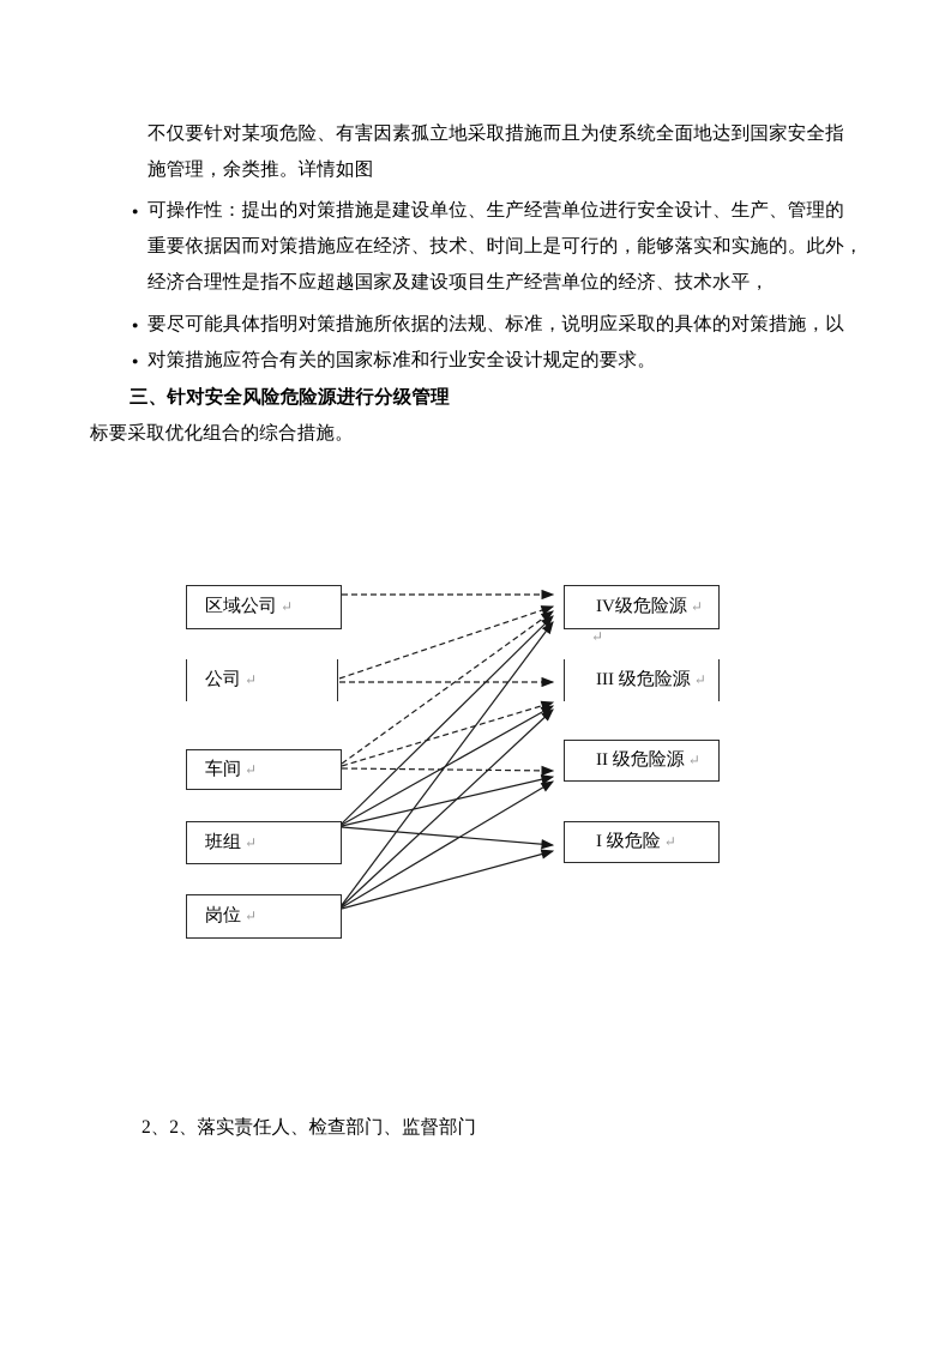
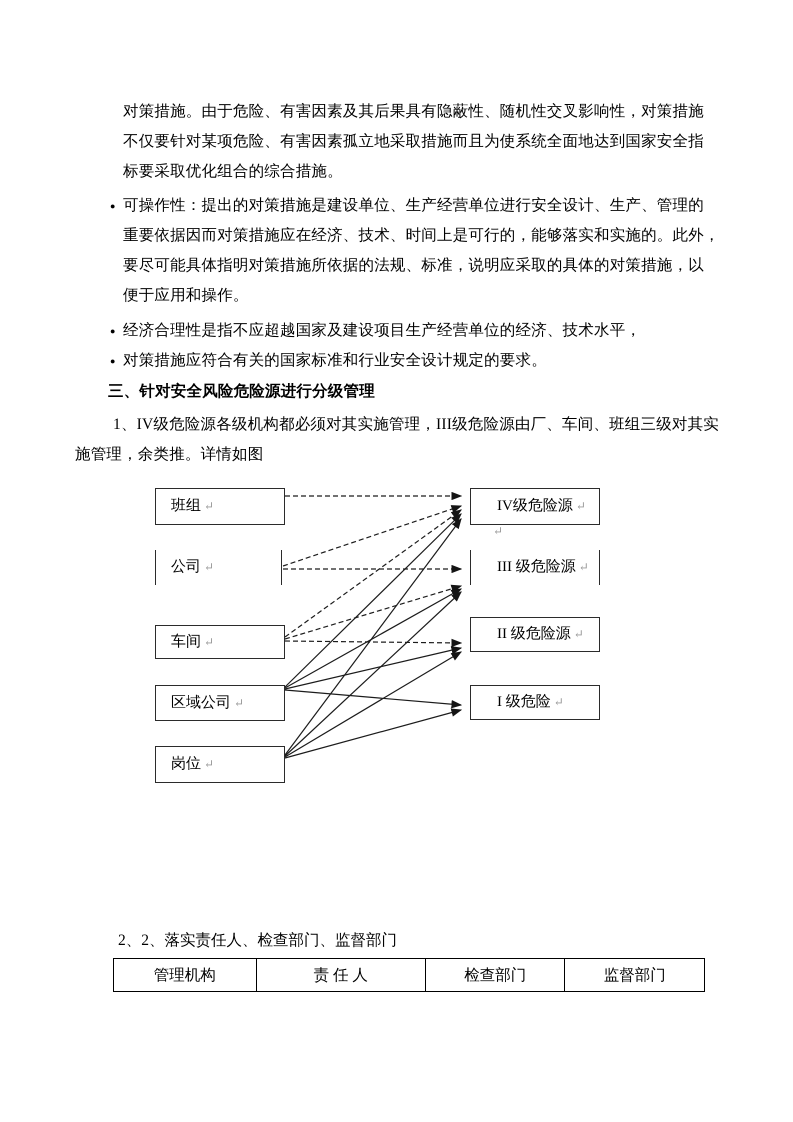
+ 对策措施。由于危险、有害因素及其后果具有隐蔽性、随机性交叉影响性，对策措施
  不仅要针对某项危险、有害因素孤立地采取措施而且为使系统全面地达到国家安全指
- 施管理，余类推。详情如图
+ 标要采取优化组合的综合措施。
  ●
  可操作性：提出的对策措施是建设单位、生产经营单位进行安全设计、生产、管理的
  重要依据因而对策措施应在经济、技术、时间上是可行的，能够落实和实施的。此外，
- 经济合理性是指不应超越国家及建设项目生产经营单位的经济、技术水平，
+ 要尽可能具体指明对策措施所依据的法规、标准，说明应采取的具体的对策措施，以
+ 便于应用和操作。
  ●
- 要尽可能具体指明对策措施所依据的法规、标准，说明应采取的具体的对策措施，以
+ 经济合理性是指不应超越国家及建设项目生产经营单位的经济、技术水平，
  ●
  对策措施应符合有关的国家标准和行业安全设计规定的要求。
  三、针对安全风险危险源进行分级管理
+ 1、IV级危险源各级机构都必须对其实施管理，III级危险源由厂、车间、班组三级对其实
- 标要采取优化组合的综合措施。
+ 施管理，余类推。详情如图
- 区域公司
+ 班组
  ↵
  公司
  ↵
  车间
  ↵
- 班组
+ 区域公司
  ↵
  岗位
  ↵
  IV级危险源
  ↵
  III 级危险源
  ↵
  II 级危险源
  ↵
  I 级危险
  ↵
  ↵
  2、2、落实责任人、检查部门、监督部门
+ 管理机构
+ 责 任 人
+ 检查部门
+ 监督部门
